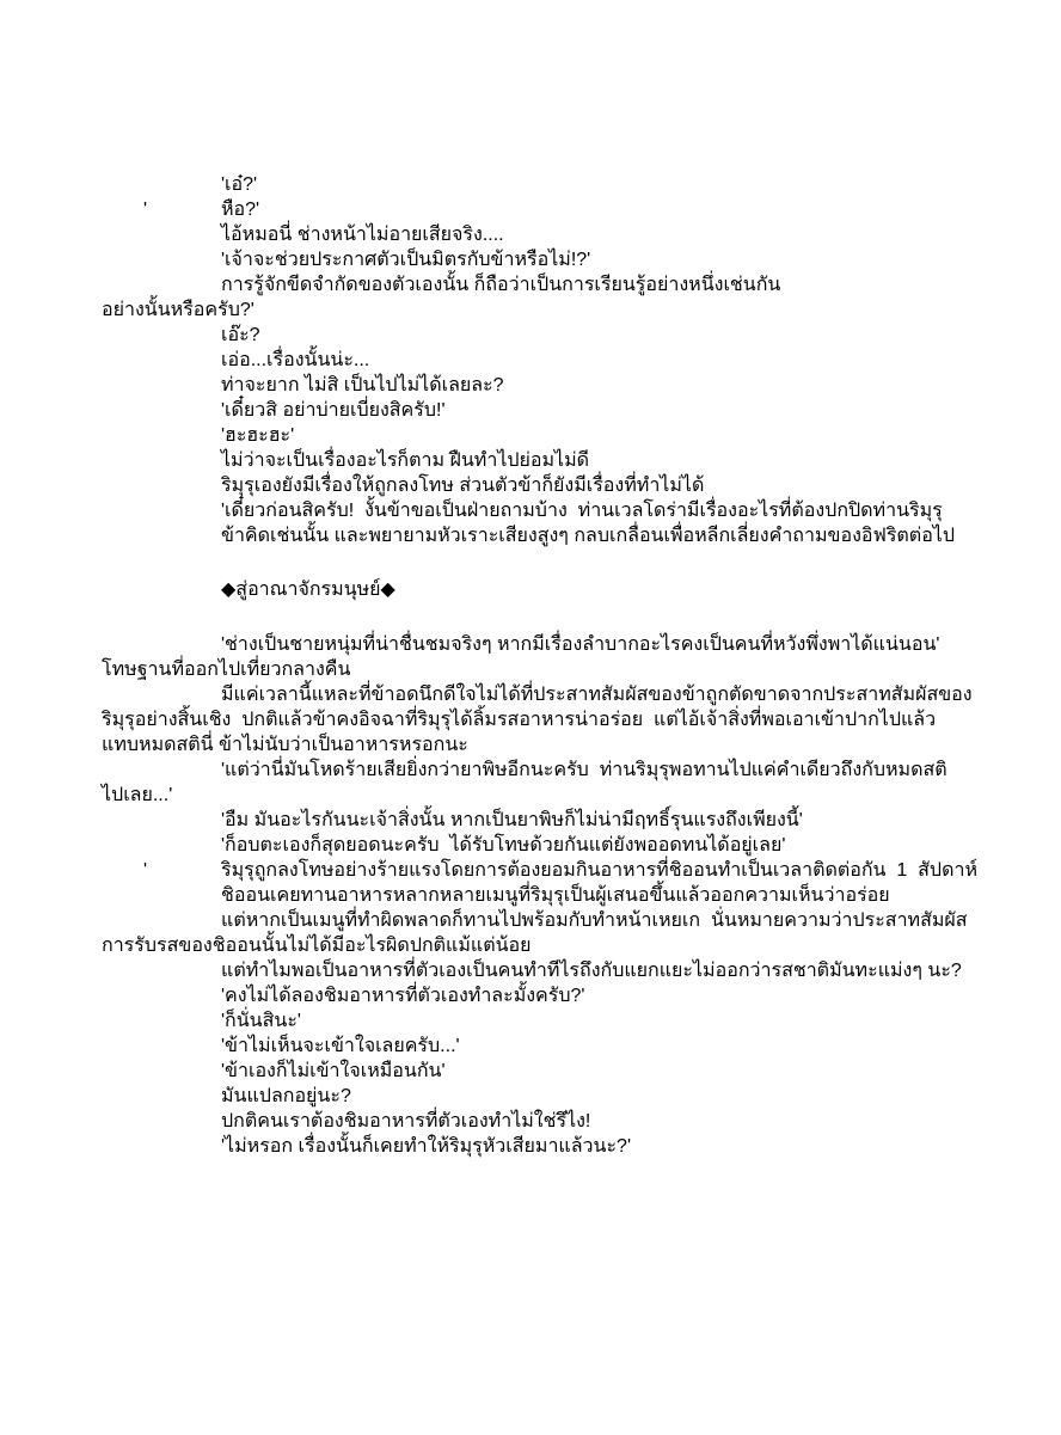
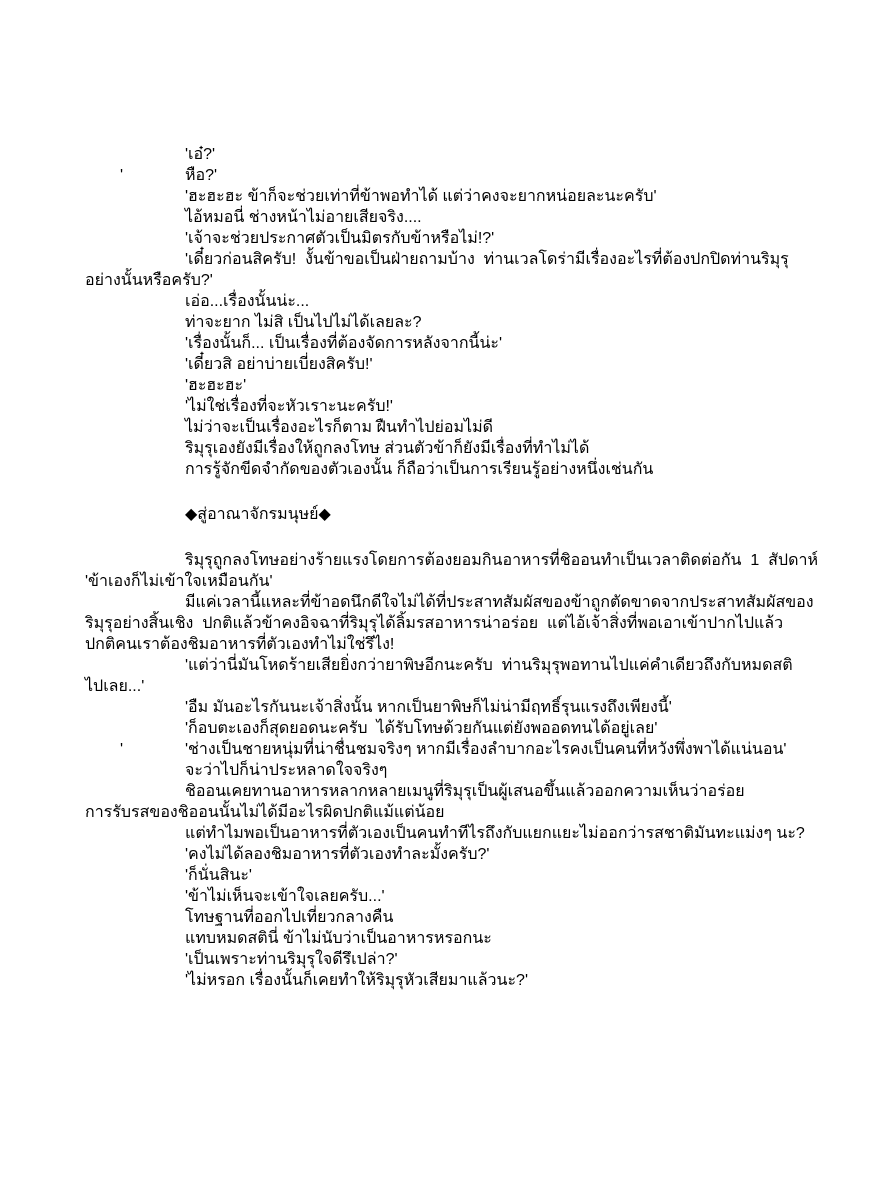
  'เอ๋?'
  '
  หือ?'
+ 'ฮะฮะฮะ ข้าก็จะช่วยเท่าที่ข้าพอทำได้ แต่ว่าคงจะยากหน่อยละนะครับ'
  ไอ้หมอนี่ ช่างหน้าไม่อายเสียจริง....
  'เจ้าจะช่วยประกาศตัวเป็นมิตรกับข้าหรือไม่!?'
- การรู้จักขีดจำกัดของตัวเองนั้น ก็ถือว่าเป็นการเรียนรู้อย่างหนึ่งเช่นกัน
+ 'เดี๋ยวก่อนสิครับ! งั้นข้าขอเป็นฝ่ายถามบ้าง ท่านเวลโดร่ามีเรื่องอะไรที่ต้องปกปิดท่านริมุรุ
  อย่างนั้นหรือครับ?'
- เอ๊ะ?
  เอ่อ...เรื่องนั้นน่ะ...
  ท่าจะยาก ไม่สิ เป็นไปไม่ได้เลยละ?
+ 'เรื่องนั้นก็... เป็นเรื่องที่ต้องจัดการหลังจากนี้น่ะ'
  'เดี๋ยวสิ อย่าบ่ายเบี่ยงสิครับ!'
  'ฮะฮะฮะ'
+ 'ไม่ใช่เรื่องที่จะหัวเราะนะครับ!'
  ไม่ว่าจะเป็นเรื่องอะไรก็ตาม ฝืนทำไปย่อมไม่ดี
  ริมุรุเองยังมีเรื่องให้ถูกลงโทษ ส่วนตัวข้าก็ยังมีเรื่องที่ทำไม่ได้
- 'เดี๋ยวก่อนสิครับ! งั้นข้าขอเป็นฝ่ายถามบ้าง ท่านเวลโดร่ามีเรื่องอะไรที่ต้องปกปิดท่านริมุรุ
+ การรู้จักขีดจำกัดของตัวเองนั้น ก็ถือว่าเป็นการเรียนรู้อย่างหนึ่งเช่นกัน
- ข้าคิดเช่นนั้น และพยายามหัวเราะเสียงสูงๆ กลบเกลื่อนเพื่อหลีกเลี่ยงคำถามของอิฟริตต่อไป
  ◆สู่อาณาจักรมนุษย์◆
- 'ช่างเป็นชายหนุ่มที่น่าชื่นชมจริงๆ หากมีเรื่องลำบากอะไรคงเป็นคนที่หวังพึ่งพาได้แน่นอน'
+ ริมุรุถูกลงโทษอย่างร้ายแรงโดยการต้องยอมกินอาหารที่ชิออนทำเป็นเวลาติดต่อกัน 1 สัปดาห์
- โทษฐานที่ออกไปเที่ยวกลางคืน
+ 'ข้าเองก็ไม่เข้าใจเหมือนกัน'
  มีแค่เวลานี้แหละที่ข้าอดนึกดีใจไม่ได้ที่ประสาทสัมผัสของข้าถูกตัดขาดจากประสาทสัมผัสของ
  ริมุรุอย่างสิ้นเชิง ปกติแล้วข้าคงอิจฉาที่ริมุรุได้ลิ้มรสอาหารน่าอร่อย แต่ไอ้เจ้าสิ่งที่พอเอาเข้าปากไปแล้ว
- แทบหมดสตินี่ ข้าไม่นับว่าเป็นอาหารหรอกนะ
+ ปกติคนเราต้องชิมอาหารที่ตัวเองทำไม่ใช่รึไง!
  'แต่ว่านี่มันโหดร้ายเสียยิ่งกว่ายาพิษอีกนะครับ ท่านริมุรุพอทานไปแค่คำเดียวถึงกับหมดสติ
  ไปเลย...'
  'อืม มันอะไรกันนะเจ้าสิ่งนั้น หากเป็นยาพิษก็ไม่น่ามีฤทธิ์รุนแรงถึงเพียงนี้'
  'ก็อบตะเองก็สุดยอดนะครับ ได้รับโทษด้วยกันแต่ยังพออดทนได้อยู่เลย'
  '
- ริมุรุถูกลงโทษอย่างร้ายแรงโดยการต้องยอมกินอาหารที่ชิออนทำเป็นเวลาติดต่อกัน 1 สัปดาห์
+ 'ช่างเป็นชายหนุ่มที่น่าชื่นชมจริงๆ หากมีเรื่องลำบากอะไรคงเป็นคนที่หวังพึ่งพาได้แน่นอน'
+ จะว่าไปก็น่าประหลาดใจจริงๆ
  ชิออนเคยทานอาหารหลากหลายเมนูที่ริมุรุเป็นผู้เสนอขึ้นแล้วออกความเห็นว่าอร่อย
- แต่หากเป็นเมนูที่ทำผิดพลาดก็ทานไปพร้อมกับทำหน้าเหยเก นั่นหมายความว่าประสาทสัมผัส
  การรับรสของชิออนนั้นไม่ได้มีอะไรผิดปกติแม้แต่น้อย
  แต่ทำไมพอเป็นอาหารที่ตัวเองเป็นคนทำทีไรถึงกับแยกแยะไม่ออกว่ารสชาติมันทะแม่งๆ นะ?
  'คงไม่ได้ลองชิมอาหารที่ตัวเองทำละมั้งครับ?'
  'ก็นั่นสินะ'
  'ข้าไม่เห็นจะเข้าใจเลยครับ...'
- 'ข้าเองก็ไม่เข้าใจเหมือนกัน'
+ โทษฐานที่ออกไปเที่ยวกลางคืน
- มันแปลกอยู่นะ?
- ปกติคนเราต้องชิมอาหารที่ตัวเองทำไม่ใช่รึไง!
+ แทบหมดสตินี่ ข้าไม่นับว่าเป็นอาหารหรอกนะ
+ 'เป็นเพราะท่านริมุรุใจดีรึเปล่า?'
  'ไม่หรอก เรื่องนั้นก็เคยทำให้ริมุรุหัวเสียมาแล้วนะ?'
